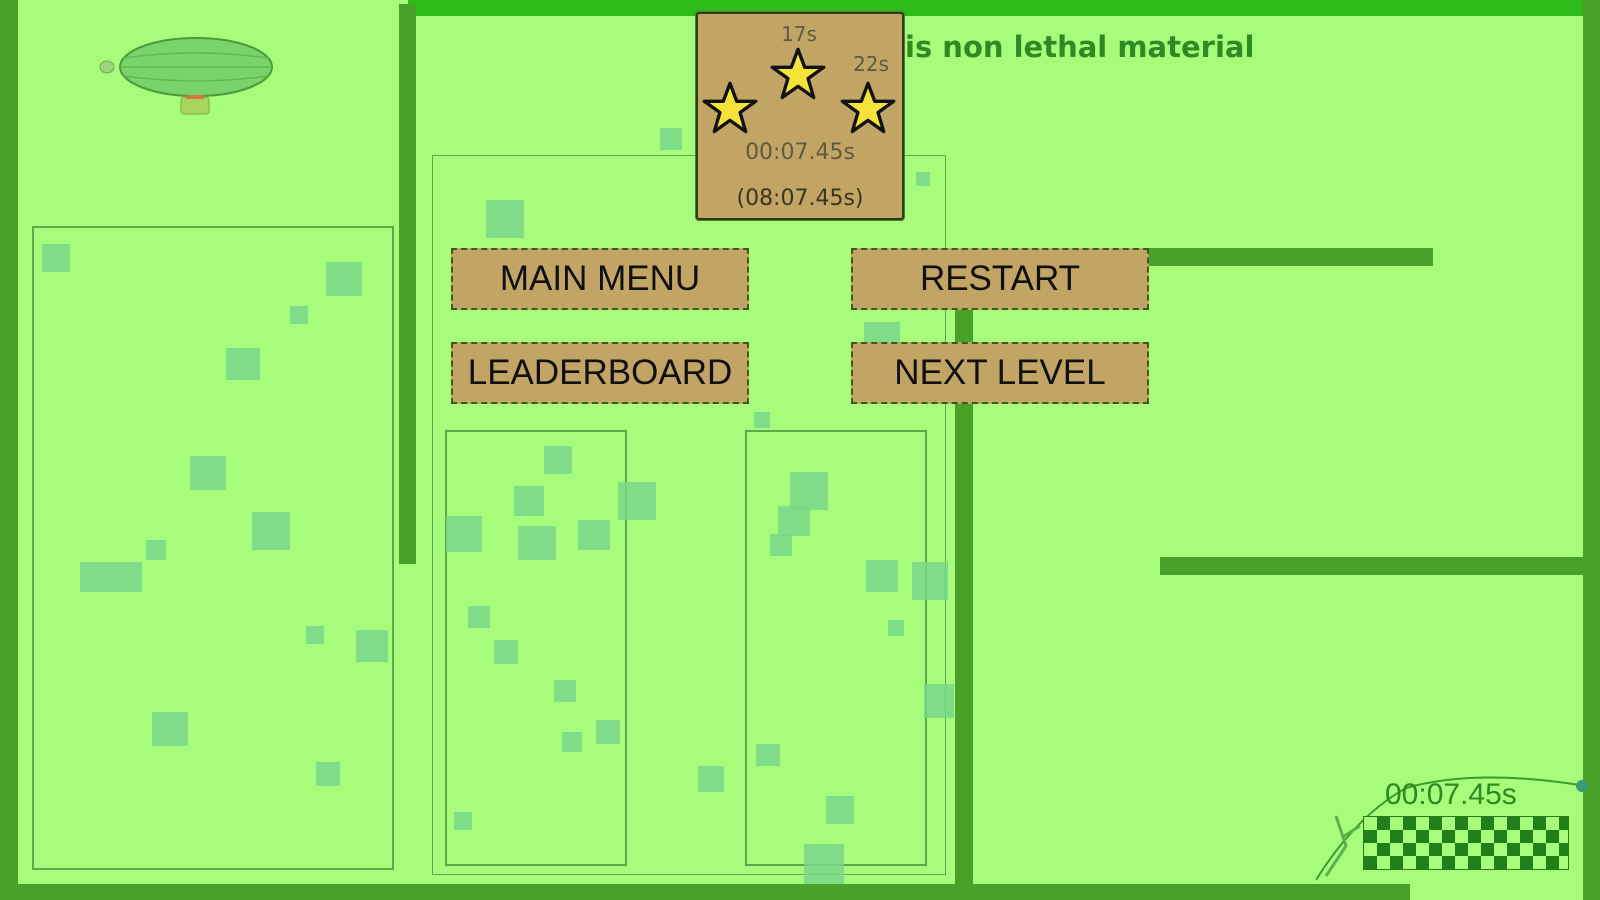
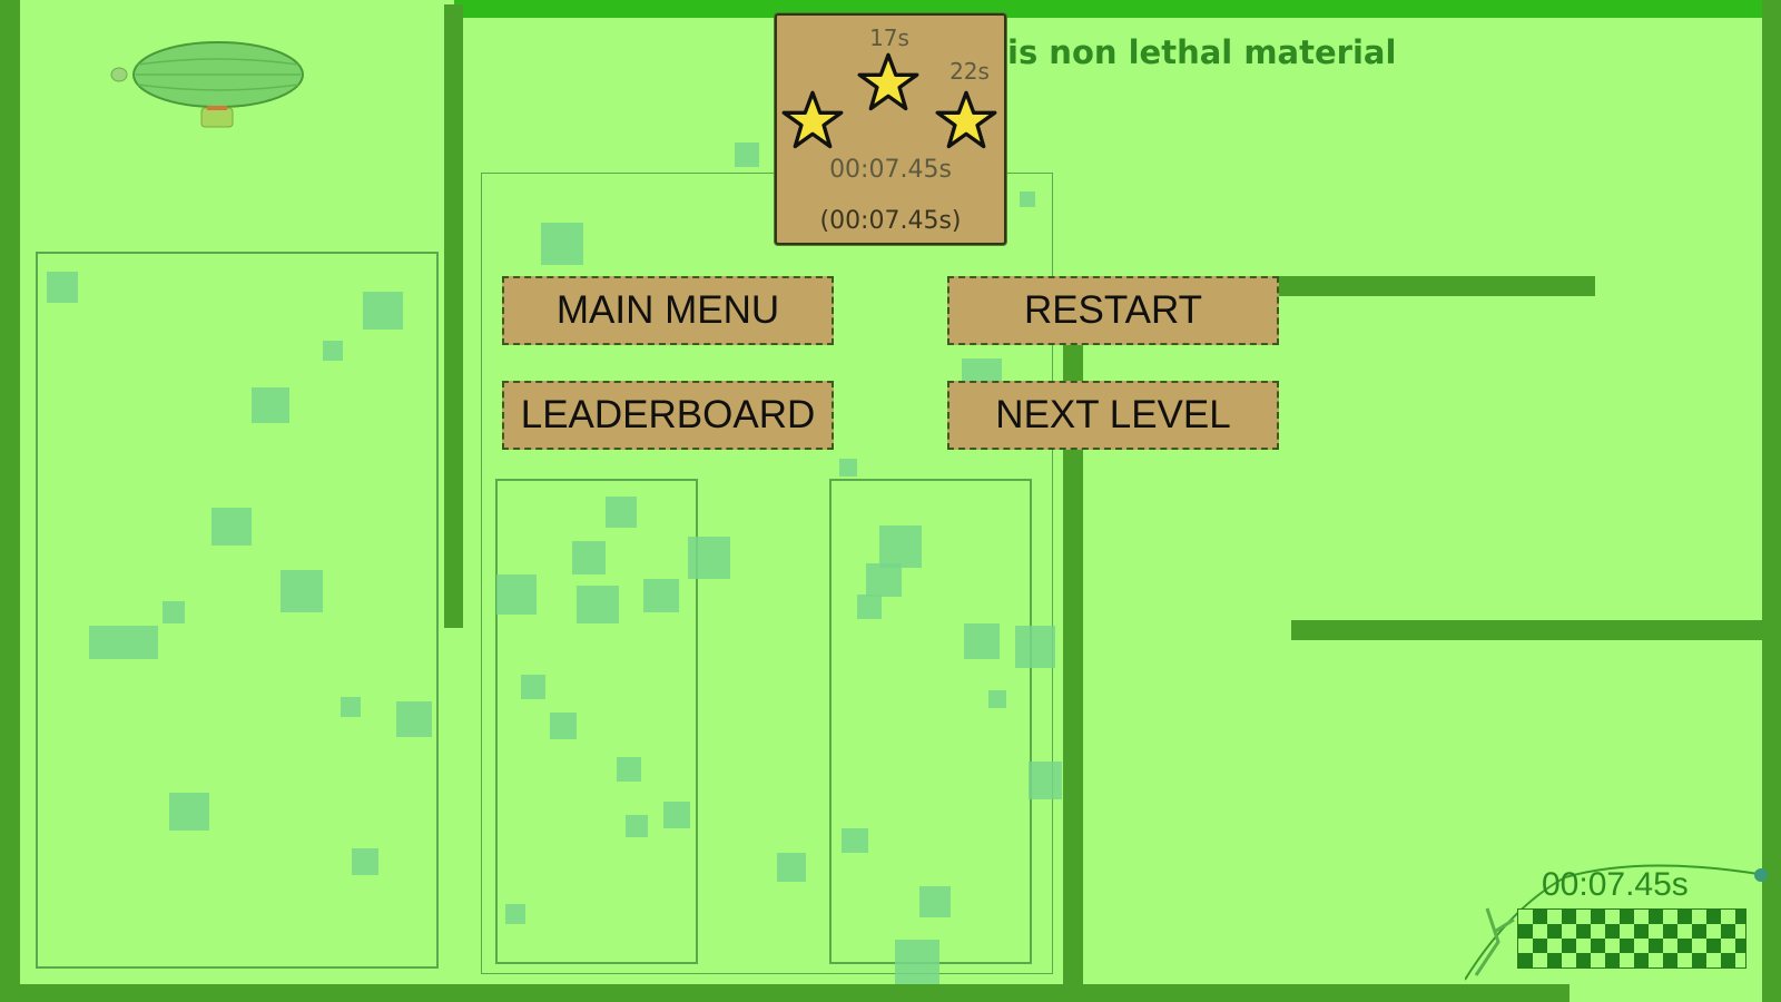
  is non lethal material
  17s
  22s
  00:07.45s
- (08:07.45s)
+ (00:07.45s)
  MAIN MENU
  RESTART
  LEADERBOARD
  NEXT LEVEL
  00:07.45s
